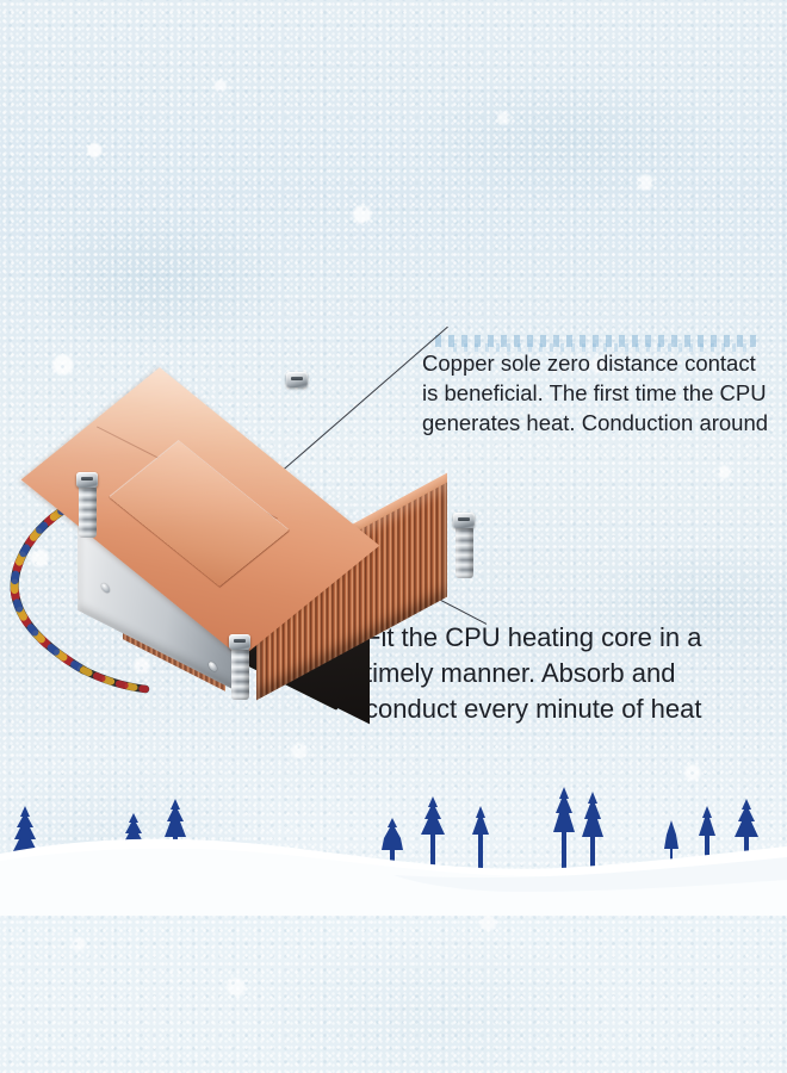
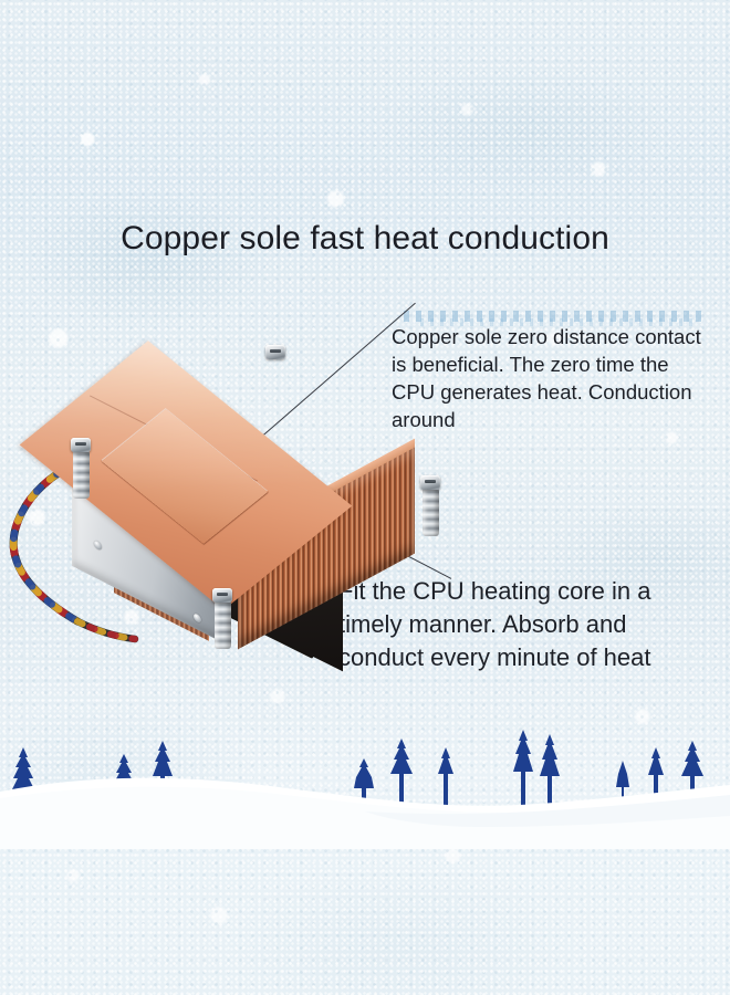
+ Copper sole fast heat conduction
- Copper sole zero distance contact is beneficial. The first time the CPU generates heat. Conduction around
+ Copper sole zero distance contact is beneficial. The zero time the CPU generates heat. Conduction around
  Fit the CPU heating core in a imely manner. Absorb and conduct every minute of heat
